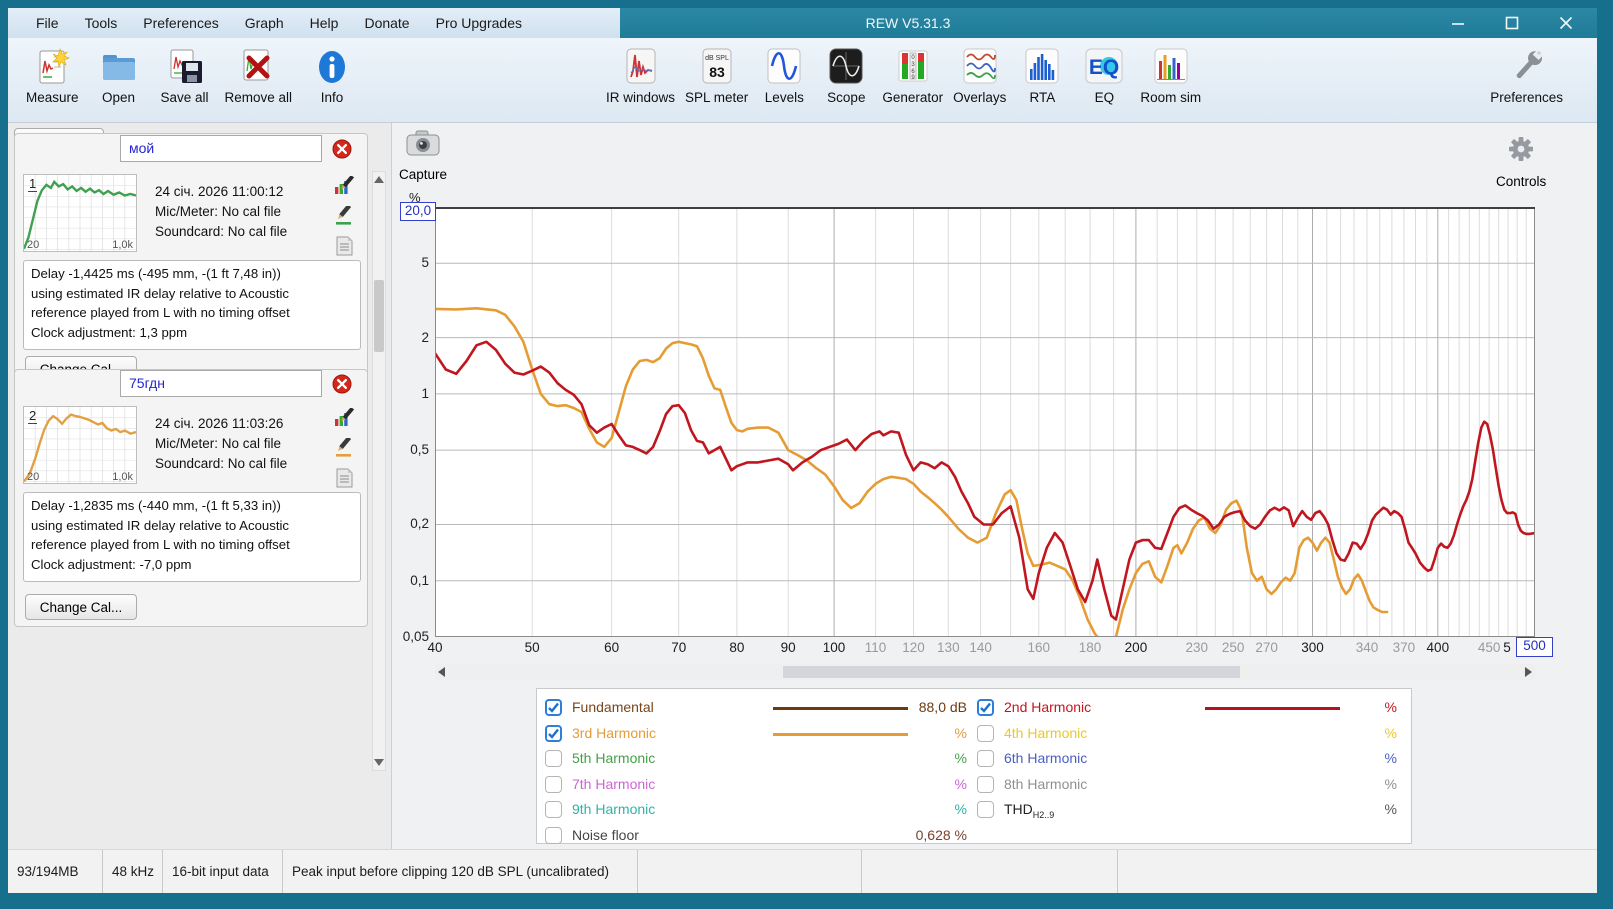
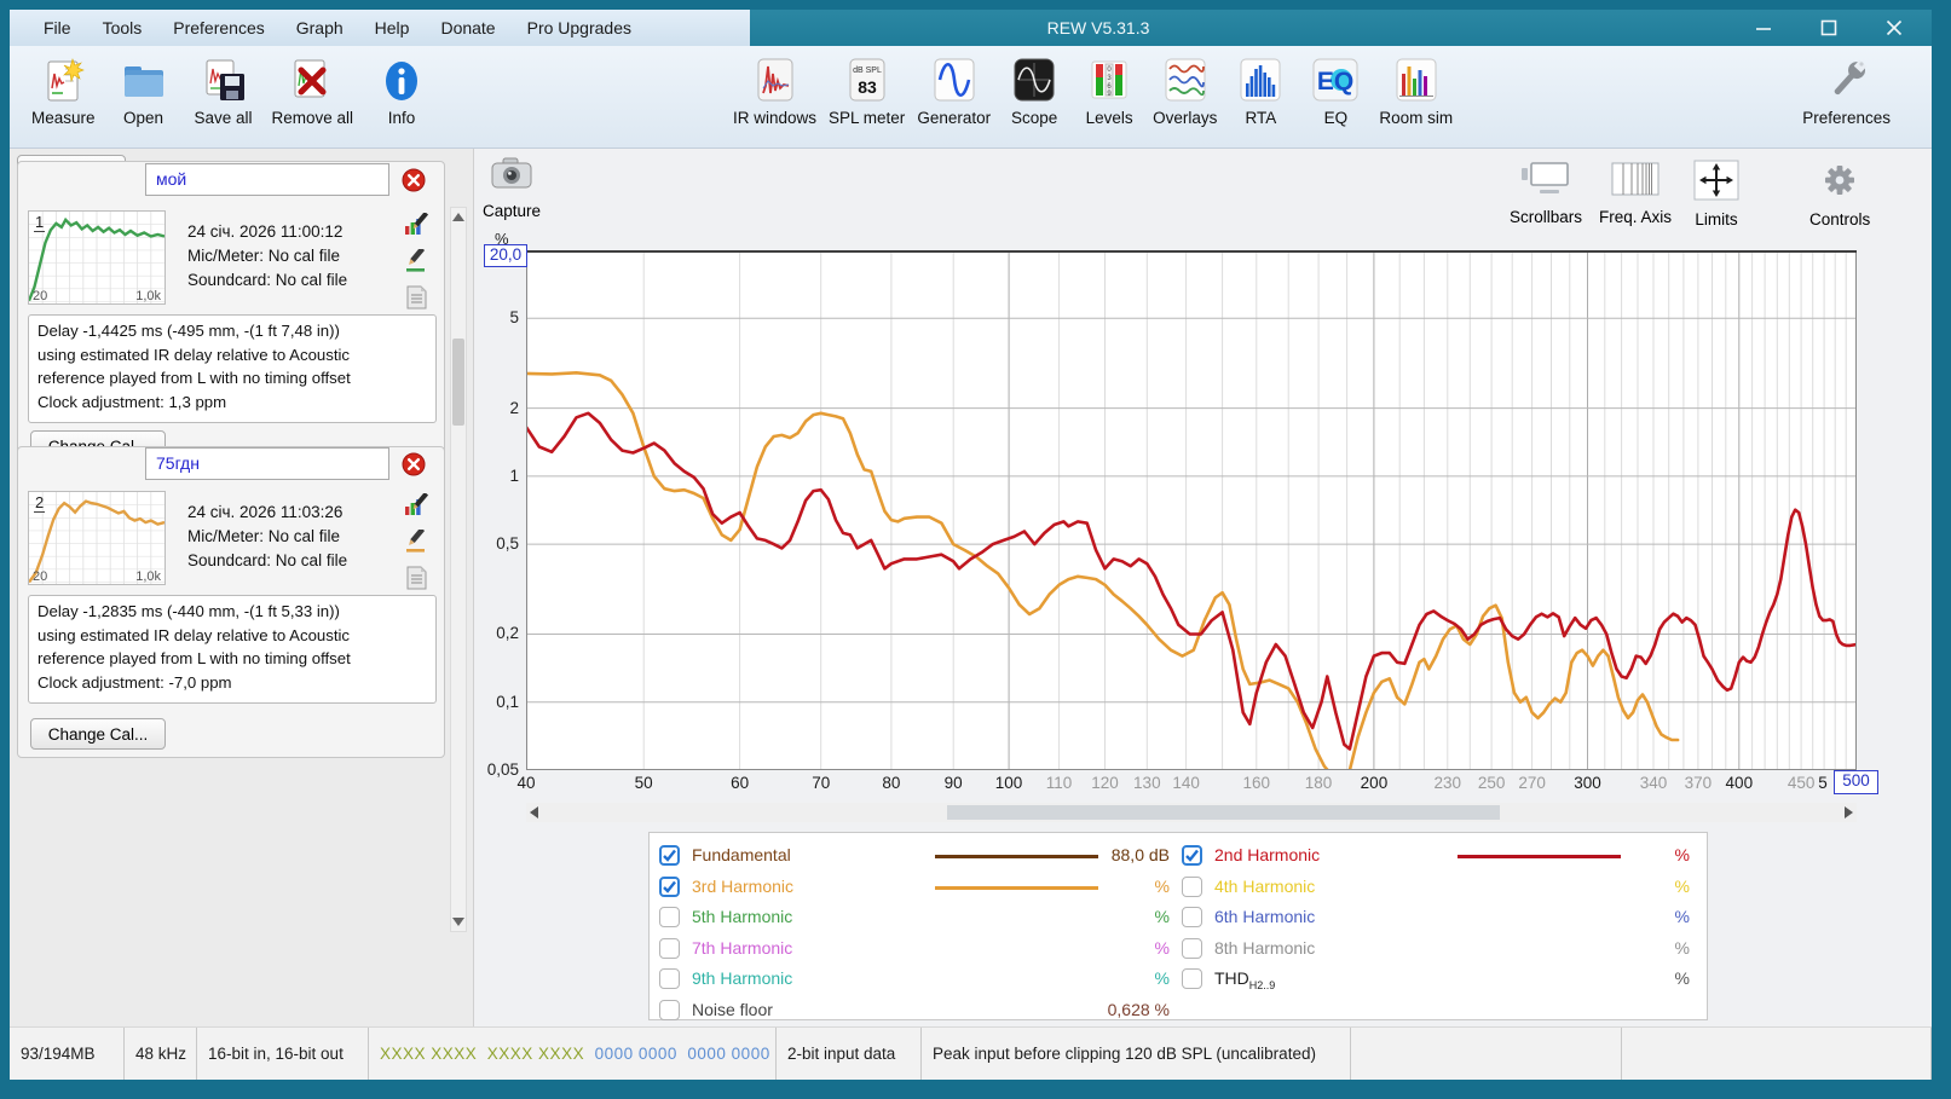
  File
  Tools
  Preferences
  Graph
  Help
  Donate
  Pro Upgrades
  REW V5.31.3
  Measure
  Open
  Save all
  Remove all
  Info
  IR windows
  83
  SPL meter
- Levels
+ Generator
  Scope
- Generator
+ Levels
  Overlays
  RTA
  EQ
  EQ
  Room sim
  Preferences
  1
  20
  1,0k
  24 січ. 2026 11:00:12
  Mic/Meter: No cal file
  Soundcard: No cal file
  Delay -1,4425 ms (-495 mm, -(1 ft 7,48 in))
  using estimated IR delay relative to Acoustic
  reference played from L with no timing offset
  Clock adjustment: 1,3 ppm
  мой
  2
  20
  1,0k
  24 січ. 2026 11:03:26
  Mic/Meter: No cal file
  Soundcard: No cal file
  Delay -1,2835 ms (-440 mm, -(1 ft 5,33 in))
  using estimated IR delay relative to Acoustic
  reference played from L with no timing offset
  Clock adjustment: -7,0 ppm
  Change Cal...
  75гдн
  Capture
+ Scrollbars
+ Freq. Axis
+ Limits
  Controls
  %
  5
  2
  1
  0,5
  0,2
  0,1
  0,05
  20,0
  40
  50
  60
  70
  80
  90
  100
  110
  120
  130
  140
  160
  180
  200
  230
  250
  270
  300
  340
  370
  400
  450
  5
  500
  Fundamental
  88,0 dB
  3rd Harmonic
  %
  5th Harmonic
  %
  7th Harmonic
  %
  9th Harmonic
  %
  Noise floor
  0,628 %
  2nd Harmonic
  %
  4th Harmonic
  %
  6th Harmonic
  %
  8th Harmonic
  %
  THDH2..9
  %
  93/194MB
  48 kHz
+ 16-bit in, 16-bit out
+ XXXX XXXX XXXX XXXX
+ 0000 0000 0000 0000
- 16-bit input data
+ 2-bit input data
  Peak input before clipping 120 dB SPL (uncalibrated)
